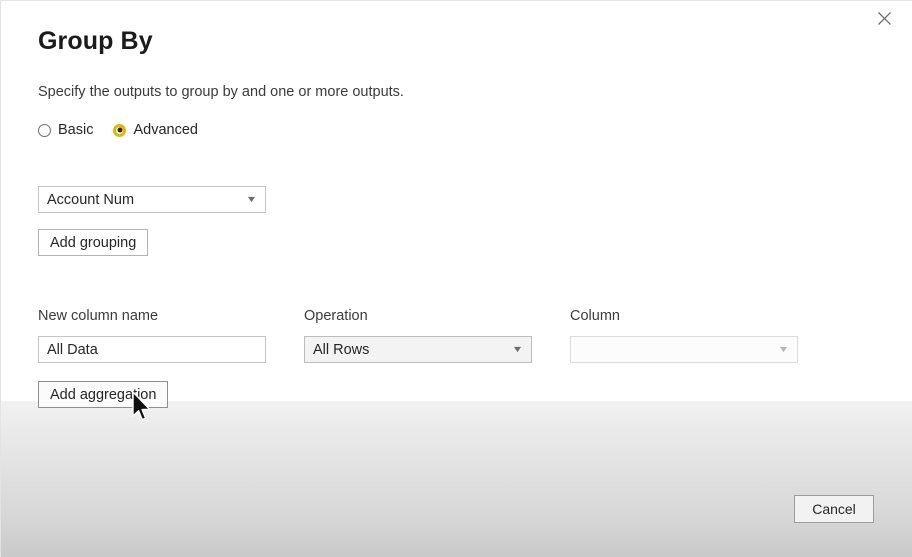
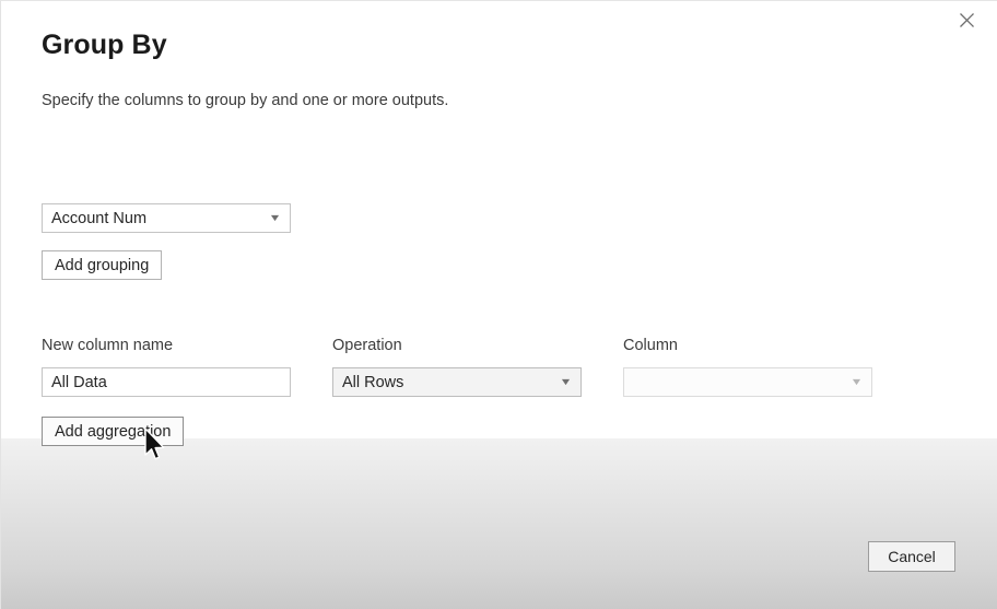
  Group By
- Specify the outputs to group by and one or more outputs.
+ Specify the columns to group by and one or more outputs.
- Basic
- Advanced
  Account Num
  ▼
  Add grouping
  New column name
  Operation
  Column
  All Data
  All Rows
  ▼
  ▼
  Add aggregaion
  Cancel
